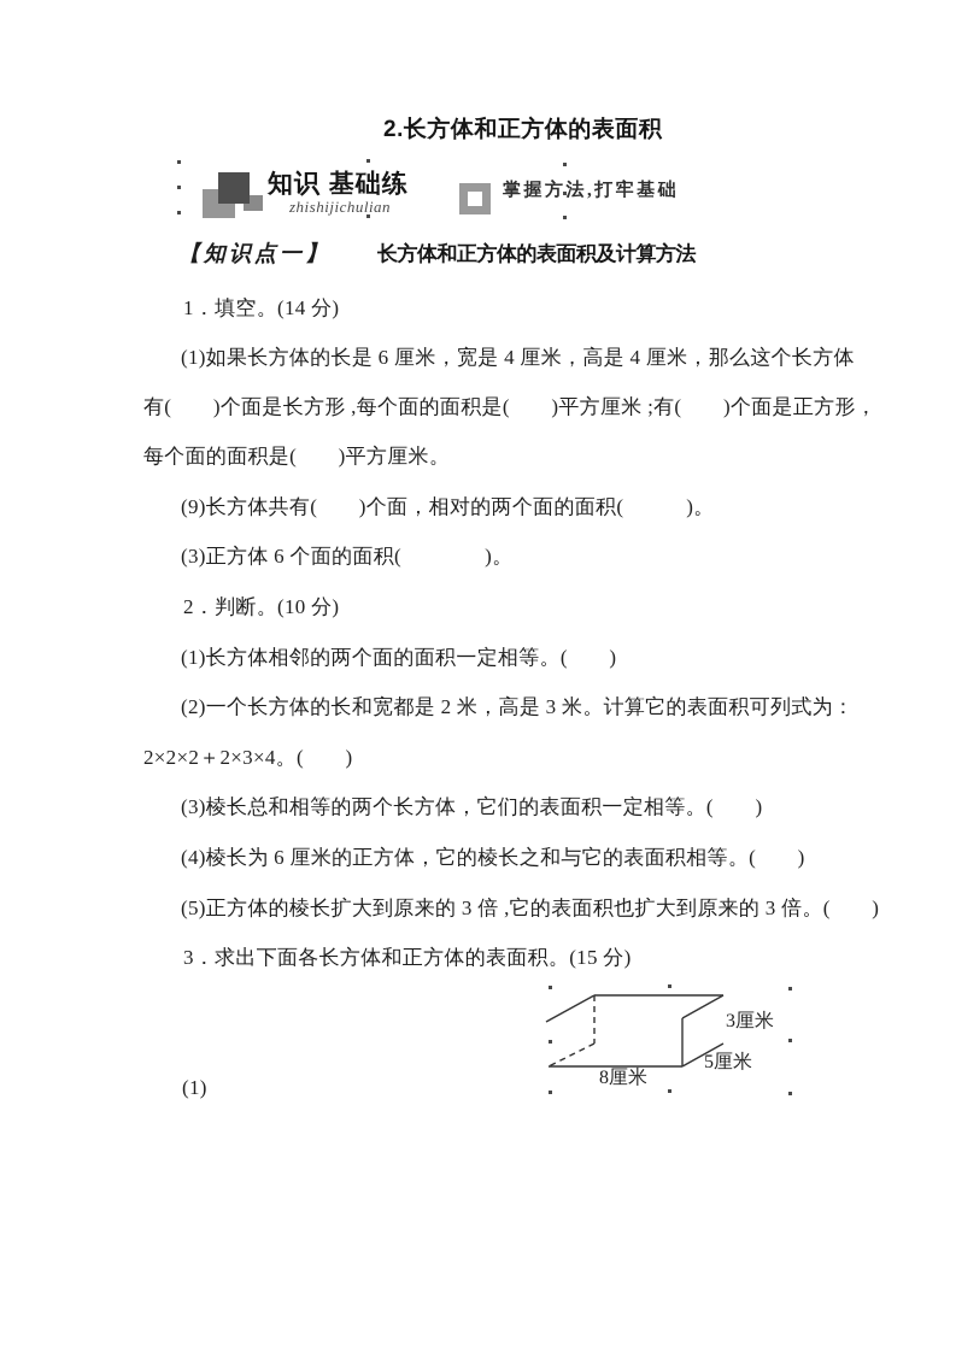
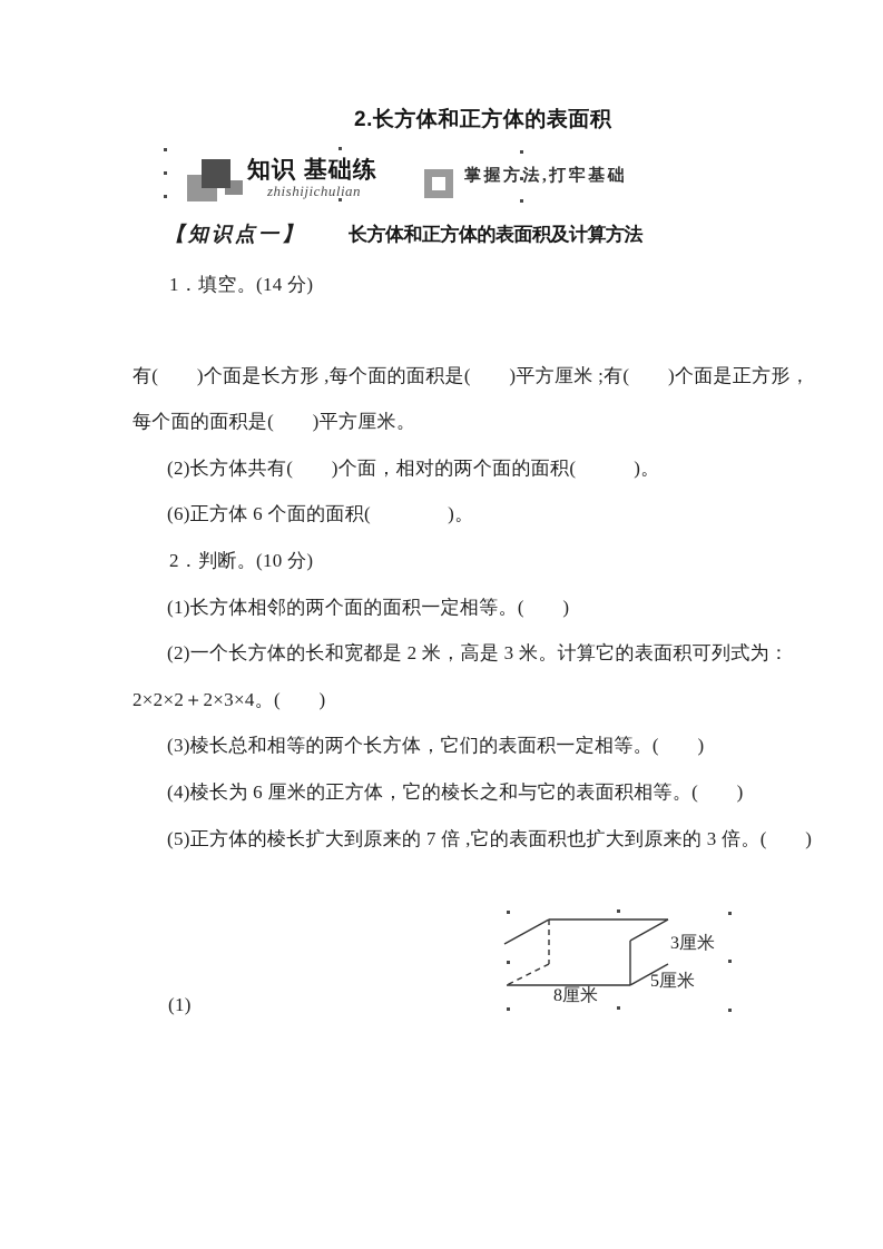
  2.长方体和正方体的表面积
  知识 基础练
  zhishijichulian
  掌握方法,打牢基础
  【知识点一】
  长方体和正方体的表面积及计算方法
  1．填空。(14 分)
- (1)如果长方体的长是 6 厘米，宽是 4 厘米，高是 4 厘米，那么这个长方体
  有( )个面是长方形 ,每个面的面积是( )平方厘米 ;有( )个面是正方形，
  每个面的面积是( )平方厘米。
- (9)长方体共有( )个面，相对的两个面的面积( )。
+ (2)长方体共有( )个面，相对的两个面的面积( )。
- (3)正方体 6 个面的面积( )。
+ (6)正方体 6 个面的面积( )。
  2．判断。(10 分)
  (1)长方体相邻的两个面的面积一定相等。( )
  (2)一个长方体的长和宽都是 2 米，高是 3 米。计算它的表面积可列式为：
  2×2×2＋2×3×4。( )
  (3)棱长总和相等的两个长方体，它们的表面积一定相等。( )
  (4)棱长为 6 厘米的正方体，它的棱长之和与它的表面积相等。( )
- (5)正方体的棱长扩大到原来的 3 倍 ,它的表面积也扩大到原来的 3 倍。( )
+ (5)正方体的棱长扩大到原来的 7 倍 ,它的表面积也扩大到原来的 3 倍。( )
- 3．求出下面各长方体和正方体的表面积。(15 分)
  3厘米
  5厘米
  8厘米
  (1)
